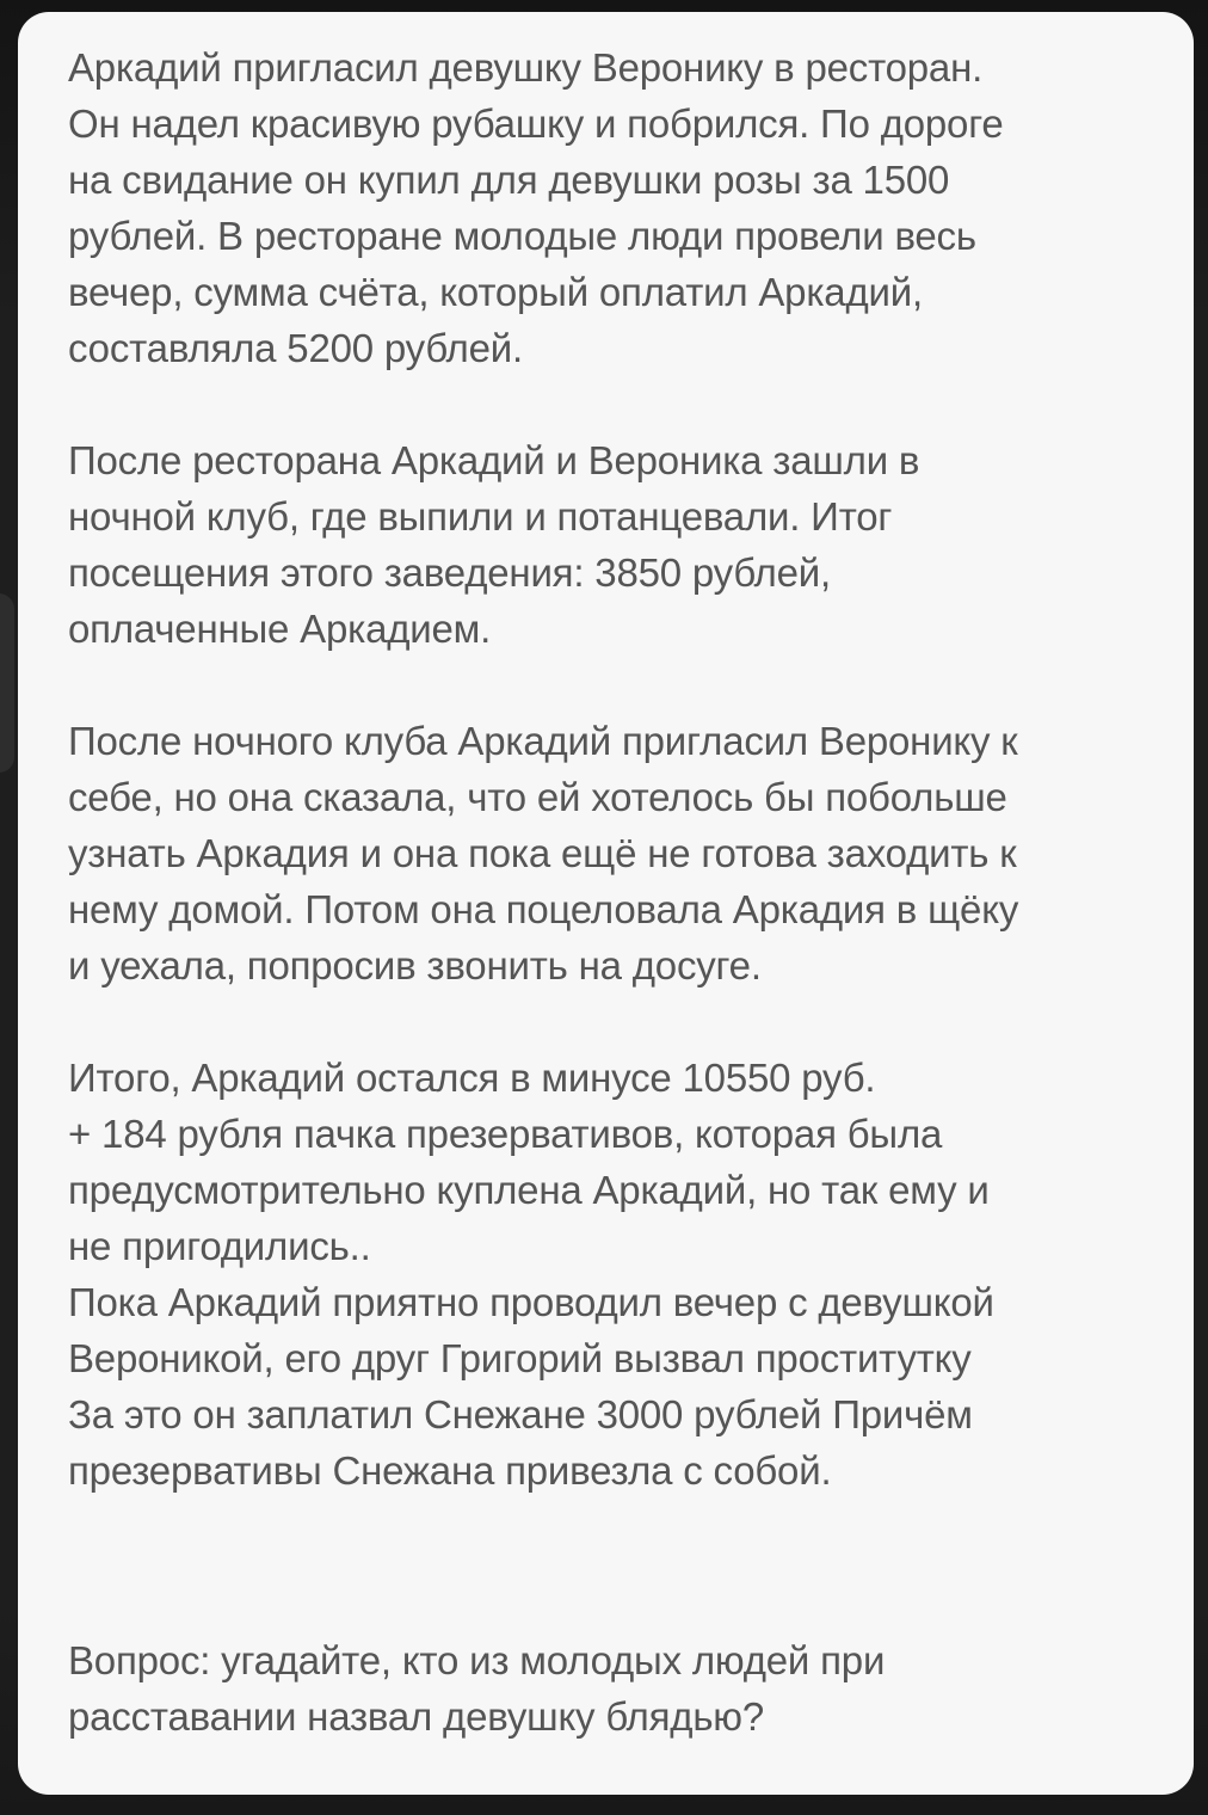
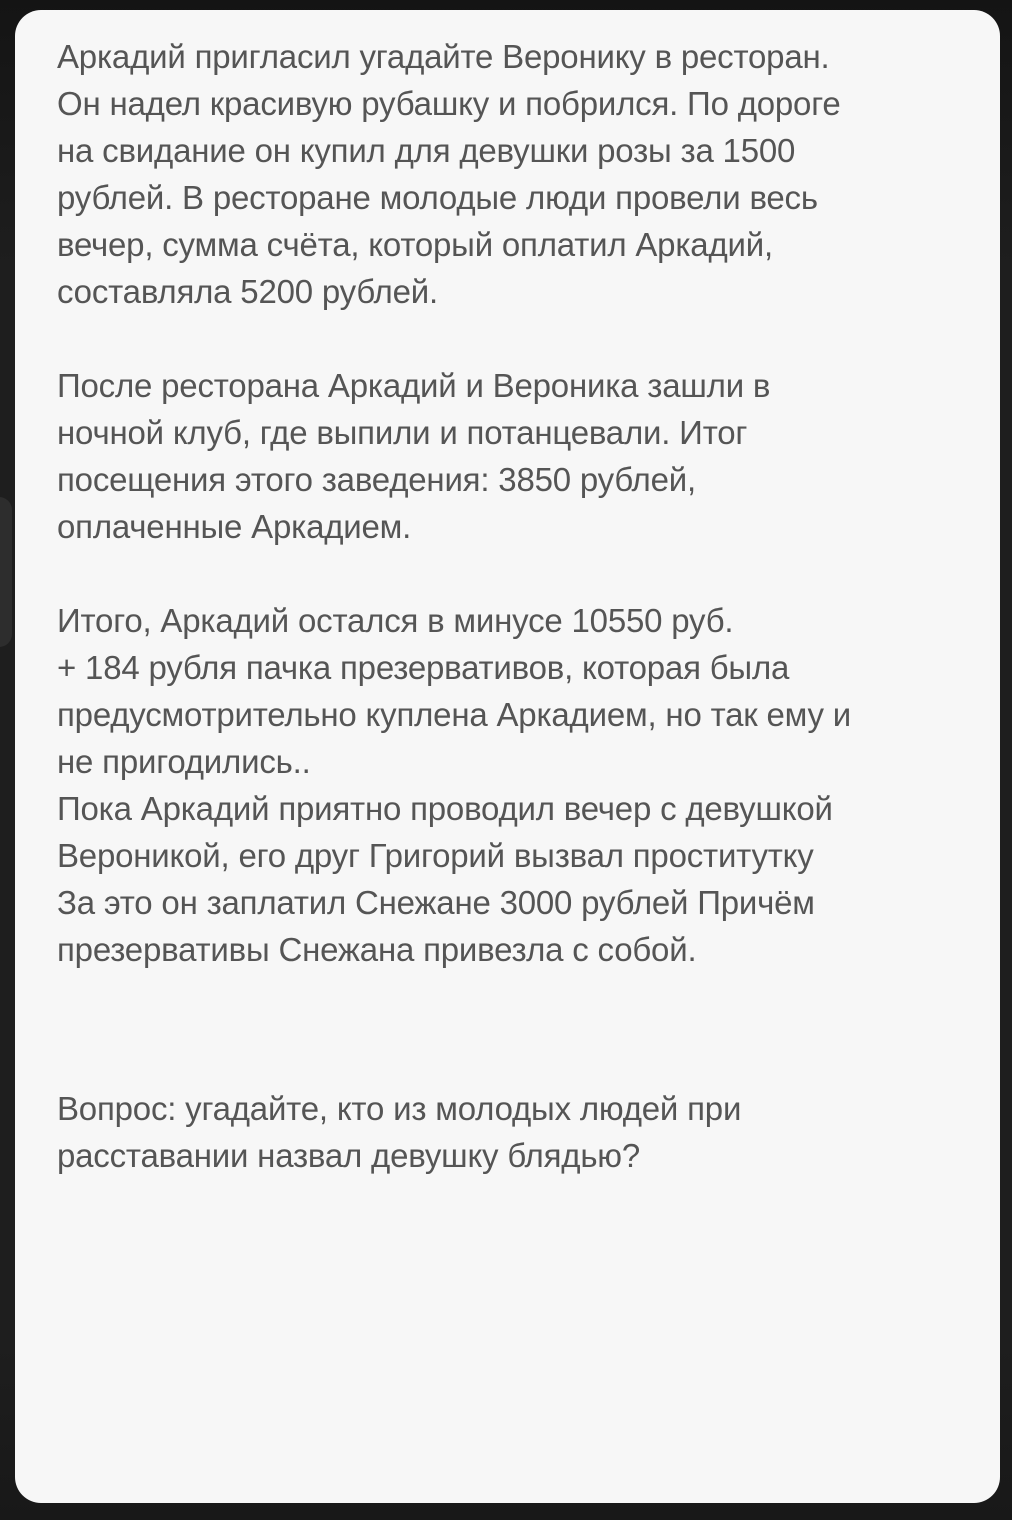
- Аркадий пригласил девушку Веронику в ресторан.
+ Аркадий пригласил угадайте Веронику в ресторан.
  Он надел красивую рубашку и побрился. По дороге
  на свидание он купил для девушки розы за 1500
  рублей. В ресторане молодые люди провели весь
  вечер, сумма счёта, который оплатил Аркадий,
  составляла 5200 рублей.
  После ресторана Аркадий и Вероника зашли в
  ночной клуб, где выпили и потанцевали. Итог
  посещения этого заведения: 3850 рублей,
  оплаченные Аркадием.
- После ночного клуба Аркадий пригласил Веронику к
- себе, но она сказала, что ей хотелось бы побольше
- узнать Аркадия и она пока ещё не готова заходить к
- нему домой. Потом она поцеловала Аркадия в щёку
- и уехала, попросив звонить на досуге.
  Итого, Аркадий остался в минусе 10550 руб.
  + 184 рубля пачка презервативов, которая была
- предусмотрительно куплена Аркадий, но так ему и
+ предусмотрительно куплена Аркадием, но так ему и
  не пригодились..
  Пока Аркадий приятно проводил вечер с девушкой
  Вероникой, его друг Григорий вызвал проститутку
  За это он заплатил Снежане 3000 рублей Причём
  презервативы Снежана привезла с собой.
  Вопрос: угадайте, кто из молодых людей при
  расставании назвал девушку блядью?
